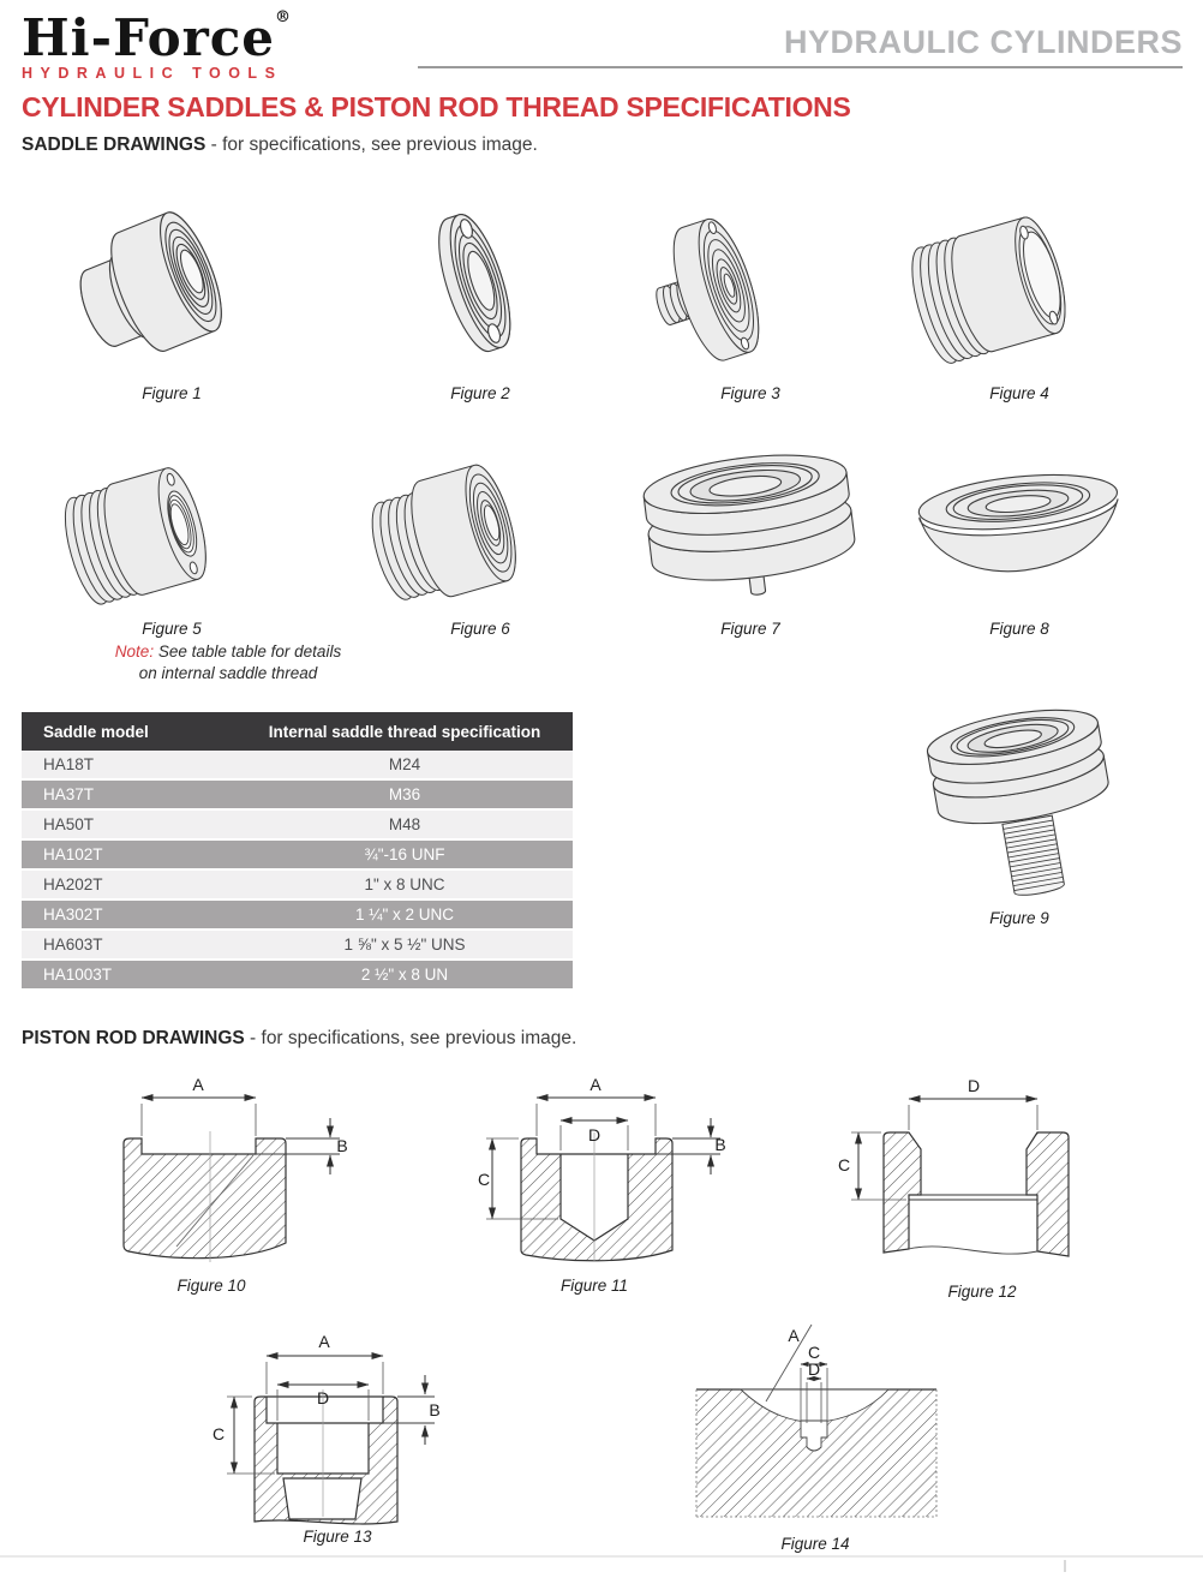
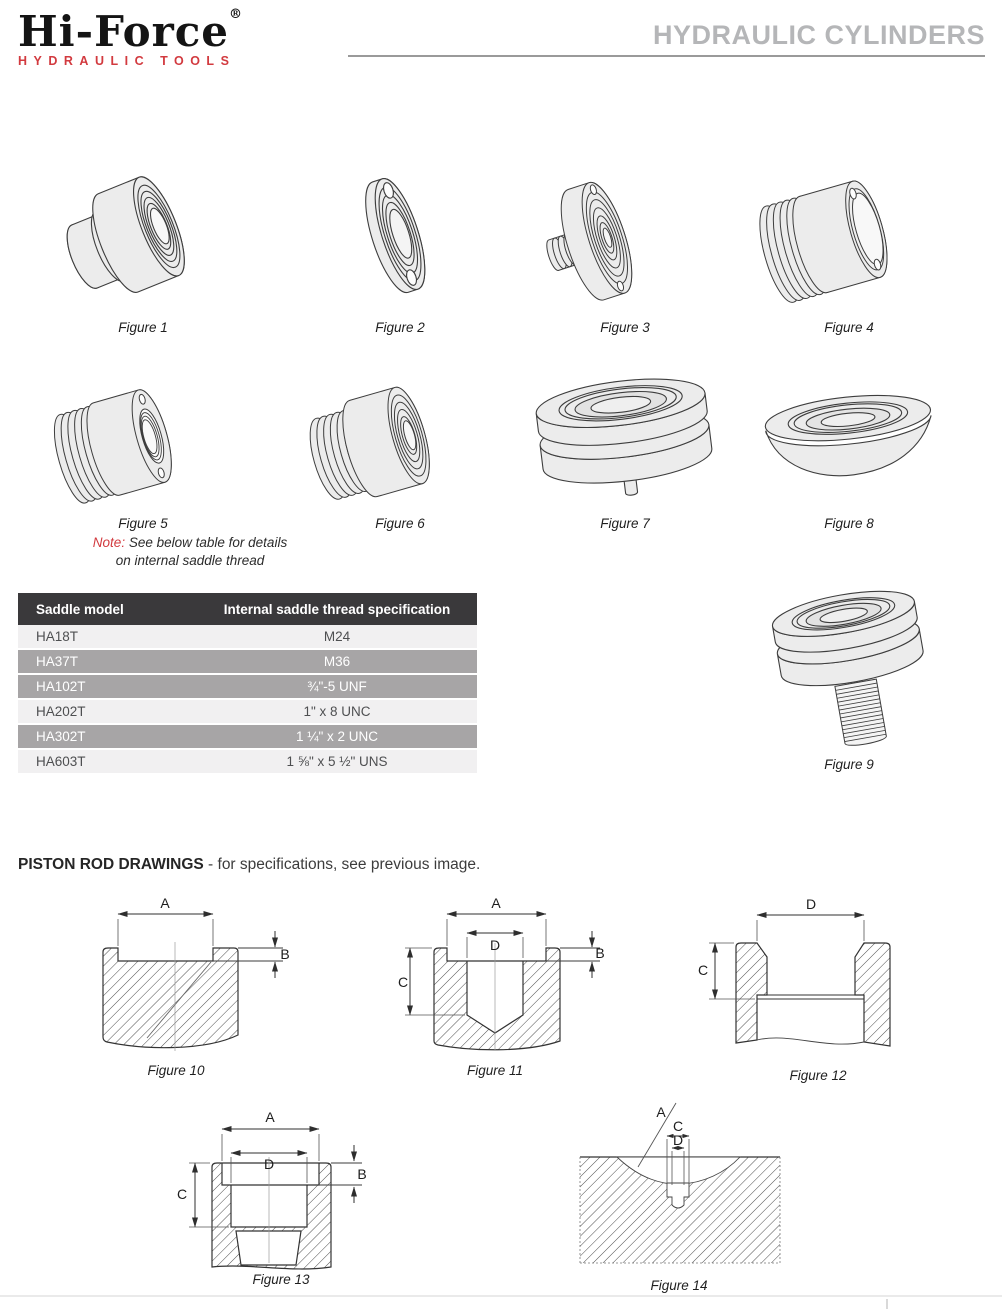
  Hi-Force®
  HYDRAULIC TOOLS
  HYDRAULIC CYLINDERS
- CYLINDER SADDLES & PISTON ROD THREAD SPECIFICATIONS
- SADDLE DRAWINGS - for specifications, see previous image.
  Figure 1
  Figure 2
  Figure 3
  Figure 4
  Figure 5
  Figure 6
  Figure 7
  Figure 8
- Note: See table table for details
+ Note: See below table for details
  on internal saddle thread
  Saddle model	Internal saddle thread specification
  HA18T	M24
  HA37T	M36
- HA50T	M48
- HA102T	¾"-16 UNF
+ HA102T	¾"-5 UNF
  HA202T	1" x 8 UNC
  HA302T	1 ¼" x 2 UNC
  HA603T	1 ⅝" x 5 ½" UNS
- HA1003T	2 ½" x 8 UN
  Figure 9
  PISTON ROD DRAWINGS - for specifications, see previous image.
  B
  A
  A
  D
  B
  C
  D
  C
  Figure 10
  Figure 11
  Figure 12
  A
  D
  B
  C
  A
  C
  D
  Figure 13
  Figure 14
